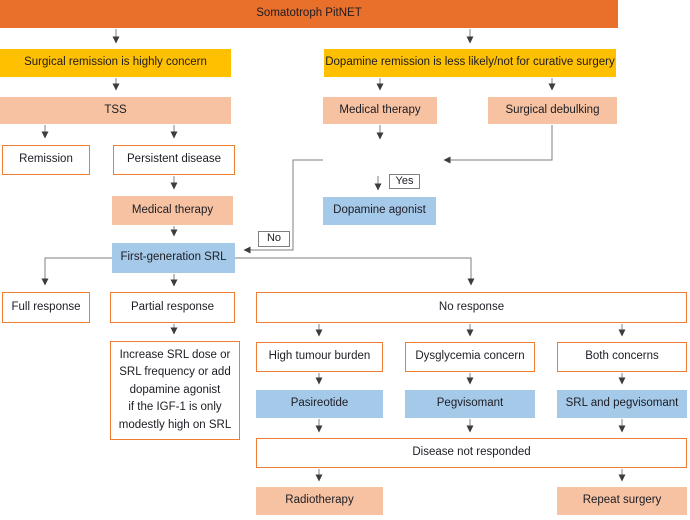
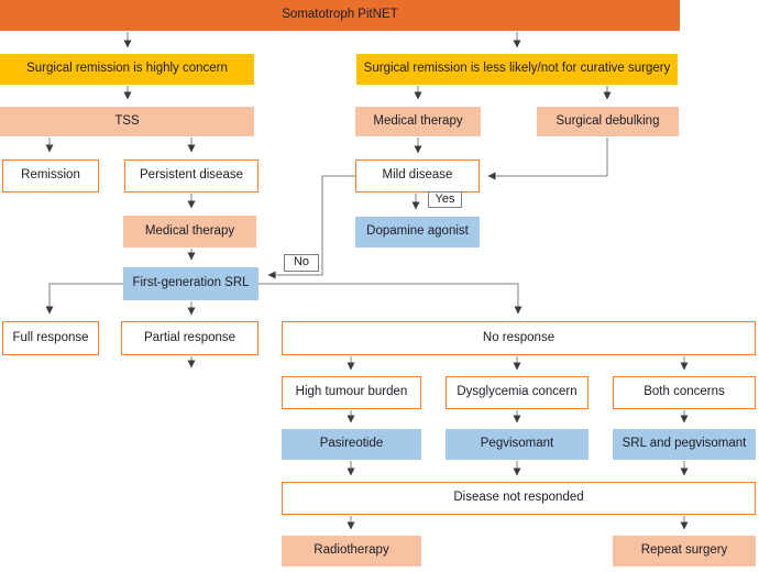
  Somatotroph PitNET
  Surgical remission is highly concern
- Dopamine remission is less likely/not for curative surgery
+ Surgical remission is less likely/not for curative surgery
  TSS
  Medical therapy
  Surgical debulking
  Remission
  Persistent disease
+ Mild disease
  Yes
  Dopamine agonist
  Medical therapy
  No
  First-generation SRL
  Full response
  Partial response
  No response
- Increase SRL dose or
- SRL frequency or add
- dopamine agonist
- if the IGF-1 is only
- modestly high on SRL
  High tumour burden
  Dysglycemia concern
  Both concerns
  Pasireotide
  Pegvisomant
  SRL and pegvisomant
  Disease not responded
  Radiotherapy
  Repeat surgery
